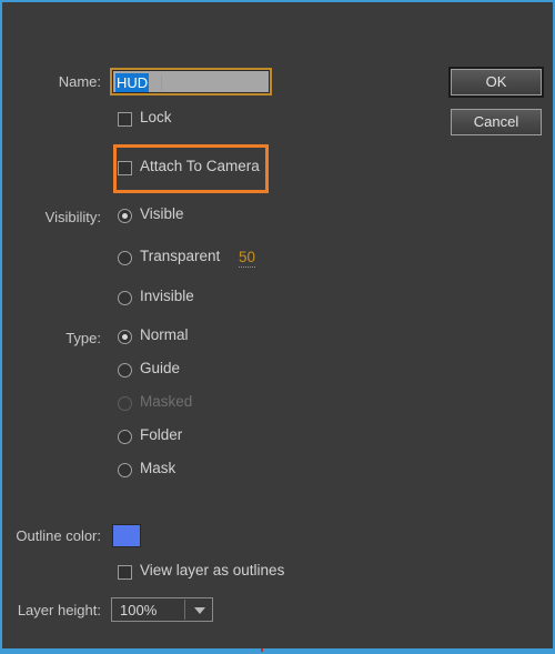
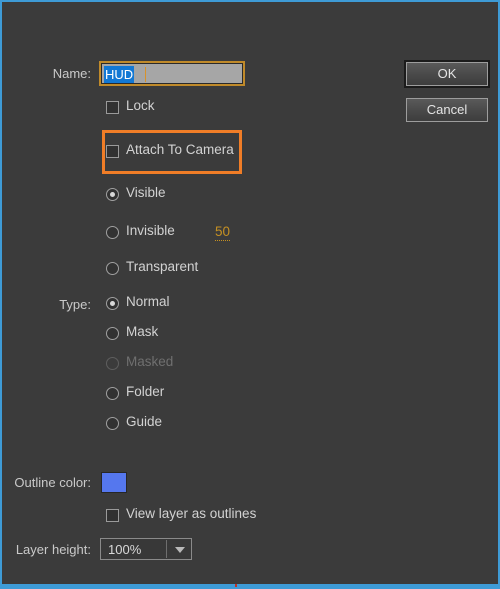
  Name:
  HUD
  Lock
  Attach To Camera
- Visibility:
  Visible
- Transparent
+ Invisible
  50
- Invisible
+ Transparent
  Type:
  Normal
- Guide
+ Mask
  Masked
  Folder
- Mask
+ Guide
  Outline color:
  View layer as outlines
  Layer height:
  100%
  OK
  Cancel
